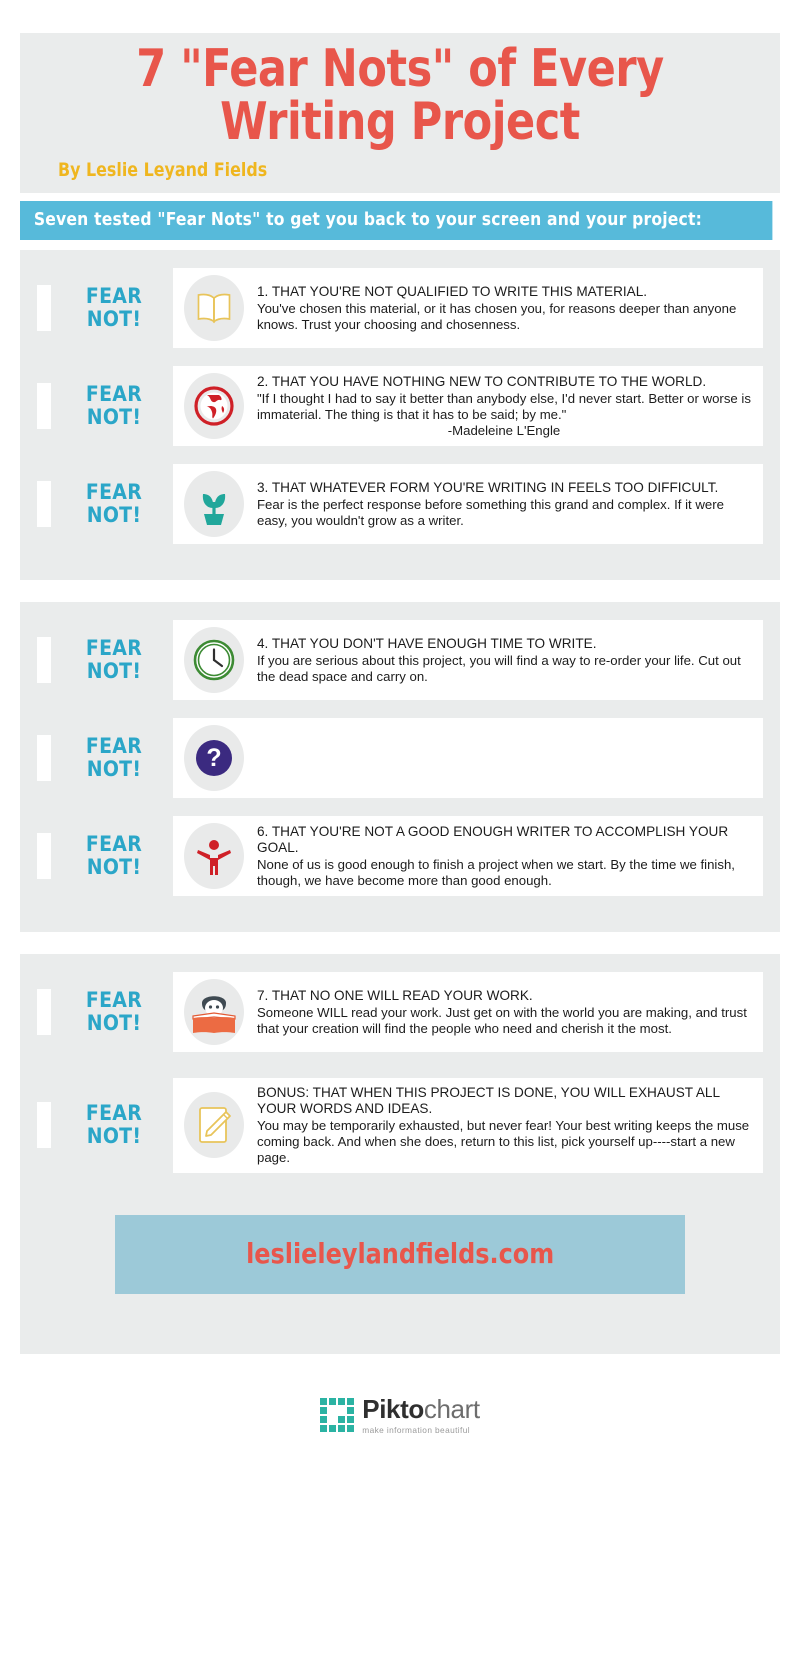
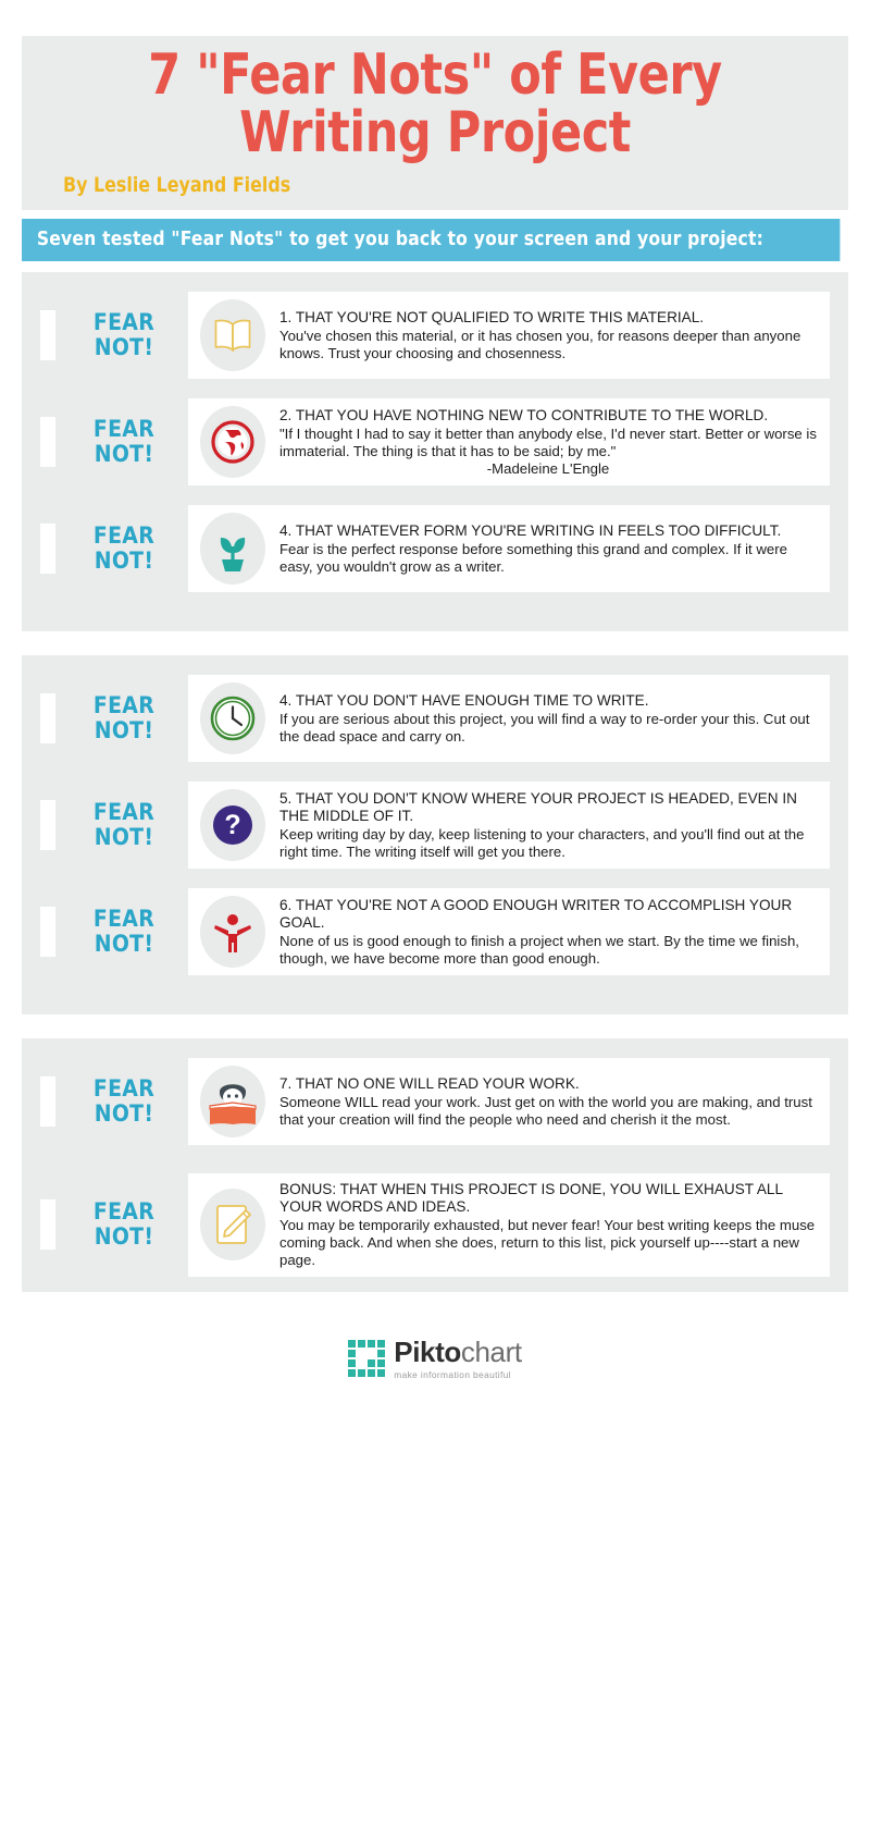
  7 "Fear Nots" of Every
  Writing Project
  By Leslie Leyand Fields
  Seven tested "Fear Nots" to get you back to your screen and your project:
  FEAR
  NOT!
  1. THAT YOU'RE NOT QUALIFIED TO WRITE THIS MATERIAL.
  You've chosen this material, or it has chosen you, for reasons deeper than anyone knows. Trust your choosing and chosenness.
  FEAR
  NOT!
  2. THAT YOU HAVE NOTHING NEW TO CONTRIBUTE TO THE WORLD.
  "If I thought I had to say it better than anybody else, I'd never start. Better or worse is immaterial. The thing is that it has to be said; by me."
  -Madeleine L'Engle
  FEAR
  NOT!
- 3. THAT WHATEVER FORM YOU'RE WRITING IN FEELS TOO DIFFICULT.
+ 4. THAT WHATEVER FORM YOU'RE WRITING IN FEELS TOO DIFFICULT.
  Fear is the perfect response before something this grand and complex. If it were easy, you wouldn't grow as a writer.
  FEAR
  NOT!
  4. THAT YOU DON'T HAVE ENOUGH TIME TO WRITE.
- If you are serious about this project, you will find a way to re-order your life. Cut out the dead space and carry on.
+ If you are serious about this project, you will find a way to re-order your this. Cut out the dead space and carry on.
  FEAR
  NOT!
  ?
+ 5. THAT YOU DON'T KNOW WHERE YOUR PROJECT IS HEADED, EVEN IN THE MIDDLE OF IT.
+ Keep writing day by day, keep listening to your characters, and you'll find out at the right time. The writing itself will get you there.
  FEAR
  NOT!
  6. THAT YOU'RE NOT A GOOD ENOUGH WRITER TO ACCOMPLISH YOUR GOAL.
  None of us is good enough to finish a project when we start. By the time we finish, though, we have become more than good enough.
  FEAR
  NOT!
  7. THAT NO ONE WILL READ YOUR WORK.
  Someone WILL read your work. Just get on with the world you are making, and trust that your creation will find the people who need and cherish it the most.
  FEAR
  NOT!
  BONUS: THAT WHEN THIS PROJECT IS DONE, YOU WILL EXHAUST ALL YOUR WORDS AND IDEAS.
  You may be temporarily exhausted, but never fear! Your best writing keeps the muse coming back. And when she does, return to this list, pick yourself up----start a new page.
- leslieleylandfields.com
  Piktochart
  make information beautiful
